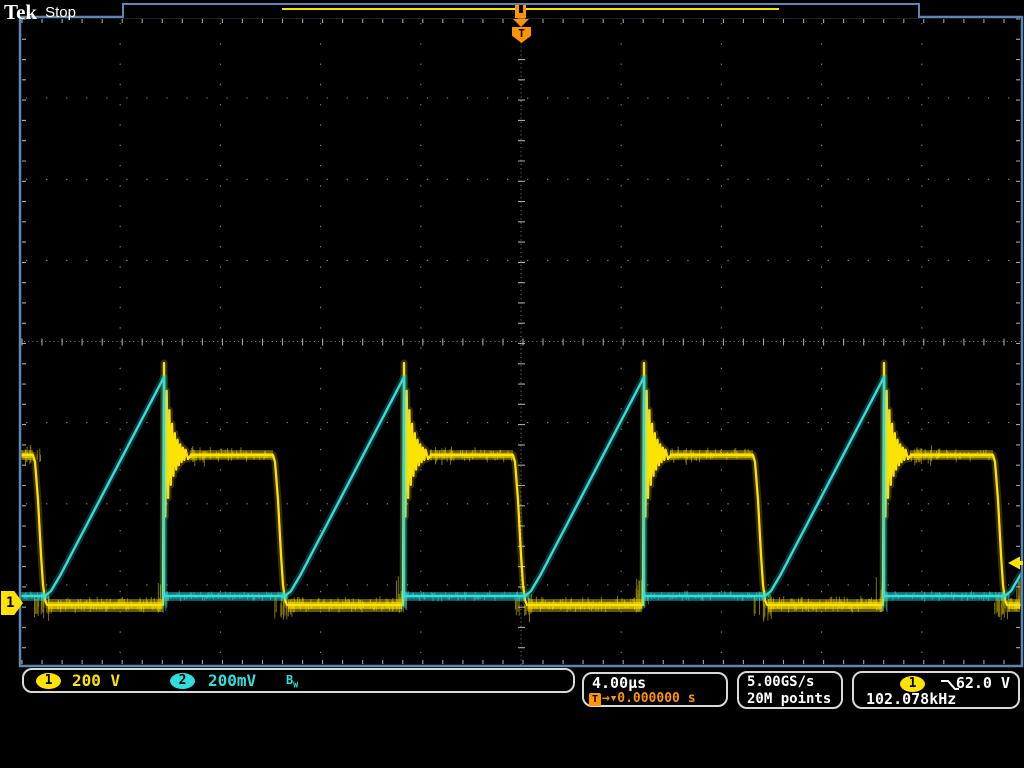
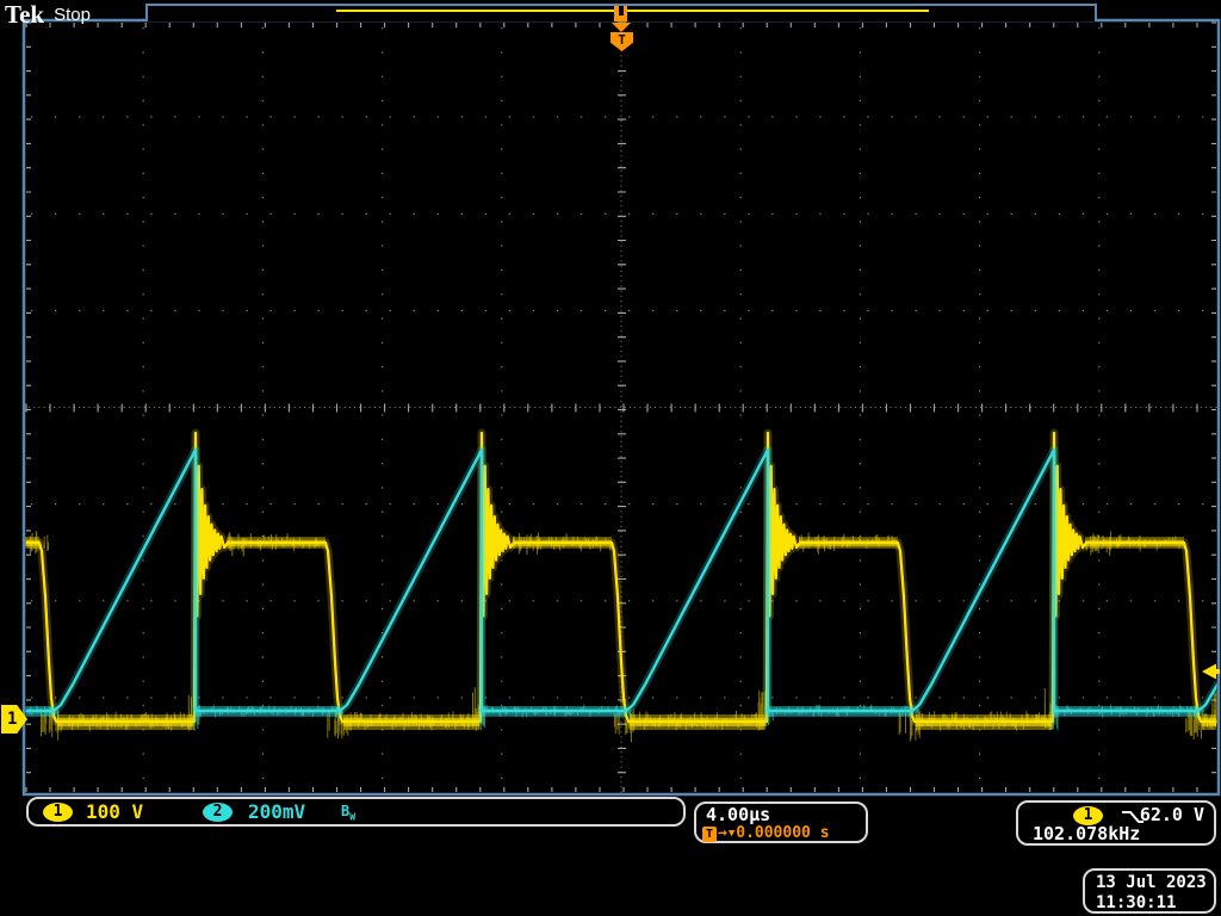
  Tek Stop
  T
  1
  1
- 200 V
+ 100 V
  2
  200mV
  BW
  4.00µs
  T
  →
  ▼
  0.000000 s
- 5.00GS/s
- 20M points
  1
  62.0 V
  102.078kHz
+ 13 Jul 2023
+ 11:30:11
